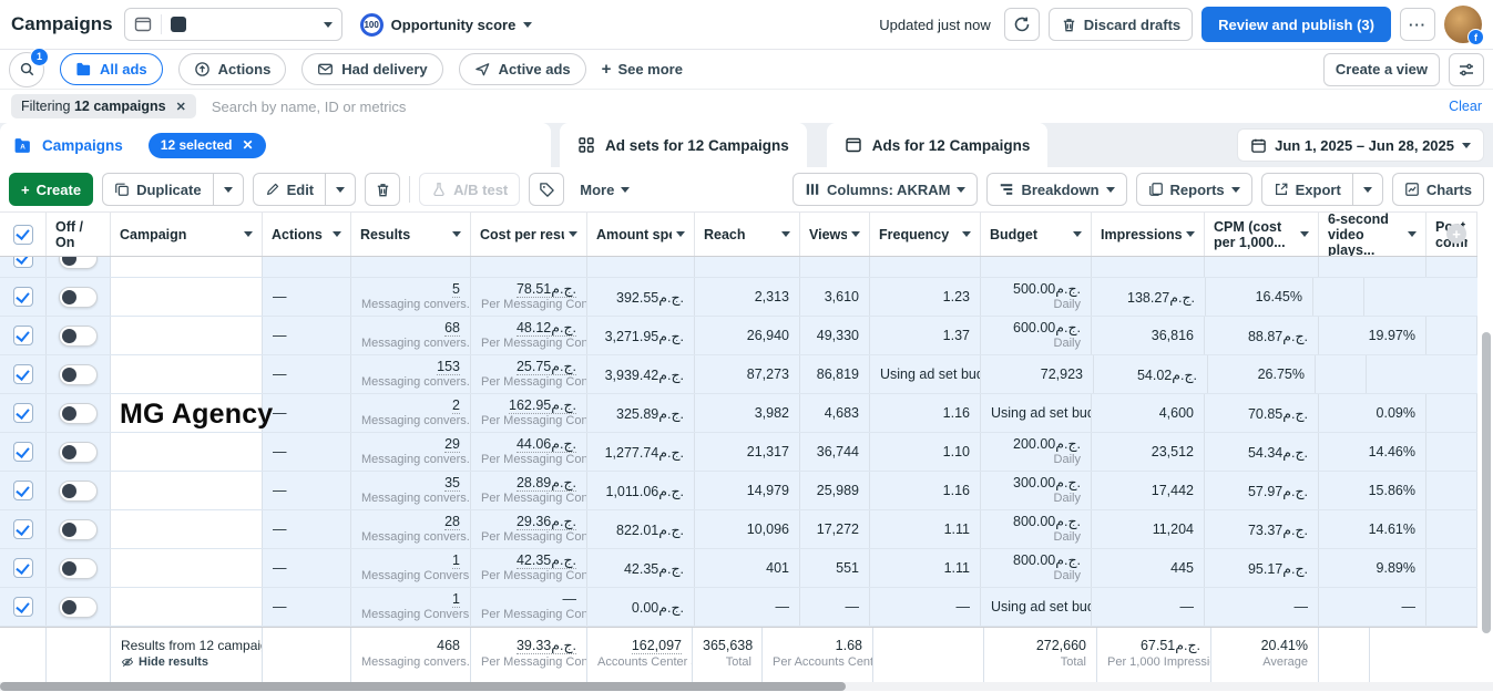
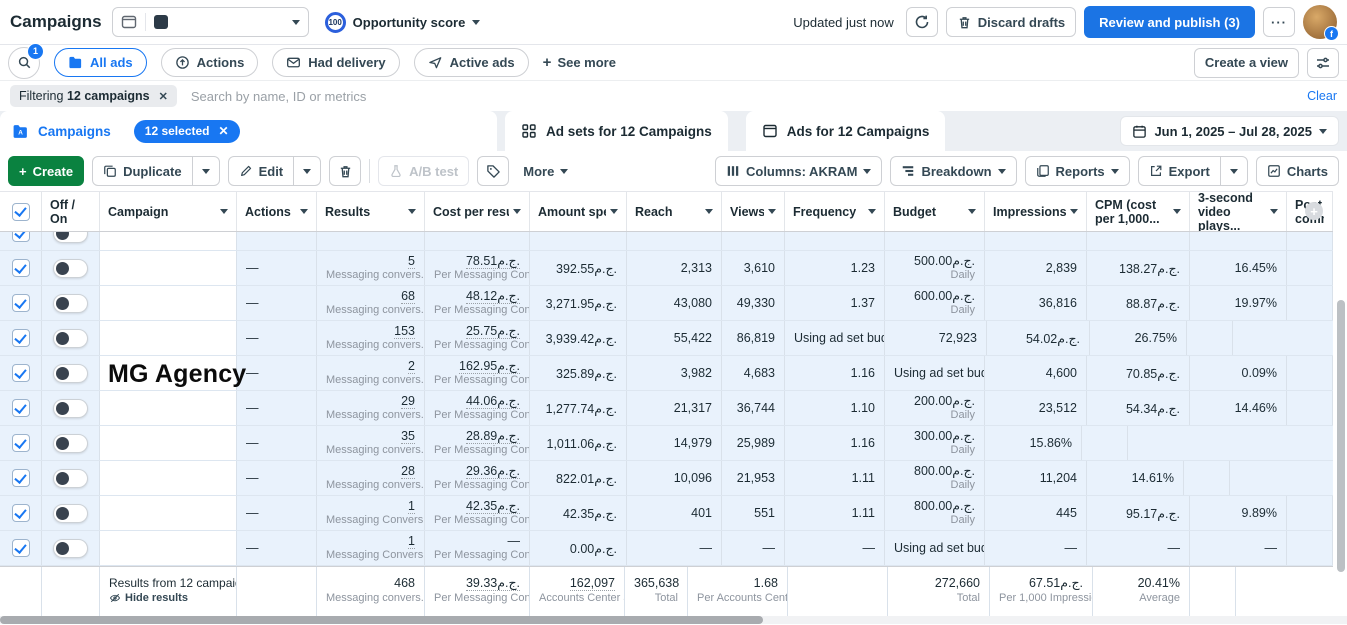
  Campaigns
  100
  Opportunity score
  Updated just now
  Discard drafts
  Review and publish (3)
  ···
  f
  1
  All ads
  Actions
  Had delivery
  Active ads
  +
  See more
  Create a view
  Filtering 12 campaigns
  ✕
  Search by name, ID or metrics
  Clear
  Campaigns
  12 selected
  ✕
  Ad sets for 12 Campaigns
  Ads for 12 Campaigns
- Jun 1, 2025 – Jun 28, 2025
+ Jun 1, 2025 – Jul 28, 2025
  +
  Create
  Duplicate
  Edit
  A/B test
  More
  Columns: AKRAM
  Breakdown
  Reports
  Export
  Charts
  Off / On
  Campaign
  Actions
  Results
  Cost per res
  Amount sp
  Reach
  Views
  Frequency
  Budget
  Impressions
  CPM (cost per 1,000...
- 6-second video plays...
+ 3-second video plays...
  +
  —
  5
  Messaging convers.
  78.51ج.م.
  Per Messaging Con
  392.55ج.م.
  2,313
  3,610
  1.23
  500.00ج.م.
  Daily
+ 2,839
  138.27ج.م.
  16.45%
  —
  68
  Messaging convers.
  48.12ج.م.
  Per Messaging Con
  3,271.95ج.م.
- 26,940
+ 43,080
  49,330
  1.37
  600.00ج.م.
  Daily
  36,816
  88.87ج.م.
  19.97%
  —
  153
  Messaging convers.
  25.75ج.م.
  Per Messaging Con
  3,939.42ج.م.
- 87,273
+ 55,422
  86,819
  Using ad set bud
  72,923
  54.02ج.م.
  26.75%
  —
  2
  Messaging convers.
  162.95ج.م.
  Per Messaging Con
  325.89ج.م.
  3,982
  4,683
  1.16
  Using ad set bud
  4,600
  70.85ج.م.
  0.09%
  —
  29
  Messaging convers.
  44.06ج.م.
  Per Messaging Con
  1,277.74ج.م.
  21,317
  36,744
  1.10
  200.00ج.م.
  Daily
  23,512
  54.34ج.م.
  14.46%
  —
  35
  Messaging convers.
  28.89ج.م.
  Per Messaging Con
  1,011.06ج.م.
  14,979
  25,989
  1.16
  300.00ج.م.
  Daily
- 17,442
- 57.97ج.م.
  15.86%
  —
  28
  Messaging convers.
  29.36ج.م.
  Per Messaging Con
  822.01ج.م.
  10,096
- 17,272
+ 21,953
  1.11
  800.00ج.م.
  Daily
  11,204
- 73.37ج.م.
  14.61%
  —
  1
  Messaging Convers
  42.35ج.م.
  Per Messaging Con
  42.35ج.م.
  401
  551
  1.11
  800.00ج.م.
  Daily
  445
  95.17ج.م.
  9.89%
  —
  1
  Messaging Convers
  —
  Per Messaging Con
  0.00ج.م.
  —
  —
  —
  Using ad set bud
  —
  —
  —
  MG Agency
  Results from 12 campai
  Hide results
  468
  Messaging convers.
  39.33ج.م.
  Per Messaging Con
  162,097
  Accounts Center
  365,638
  Total
  1.68
  Per Accounts Cent
  272,660
  Total
  67.51ج.م.
  Per 1,000 Impressi
  20.41%
  Average
